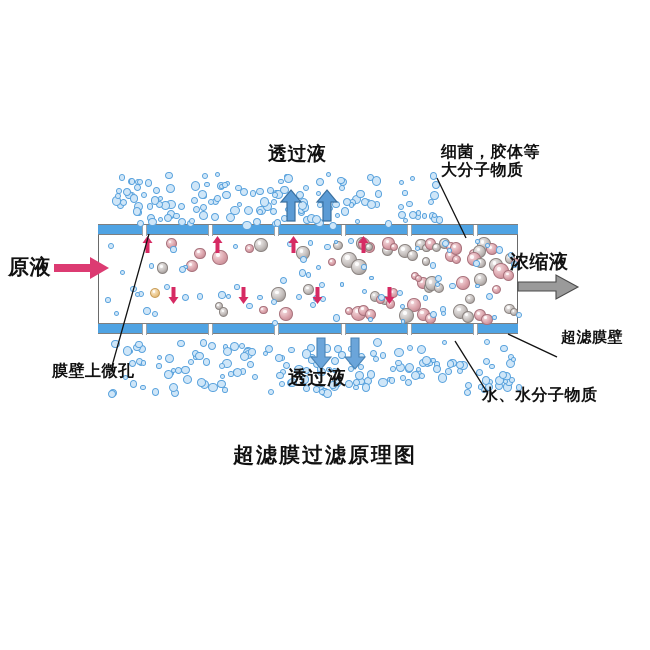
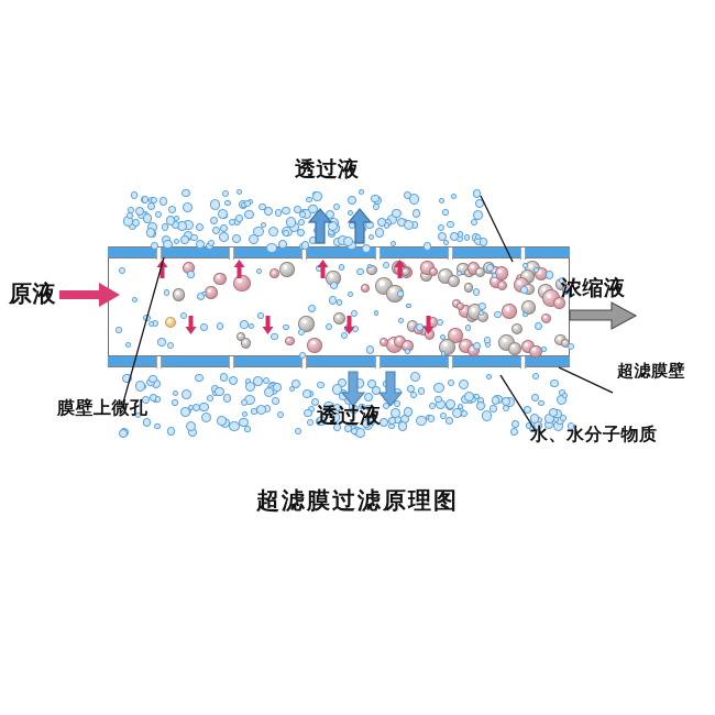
  原液
  透过液
  透过液
  浓缩液
- 细菌，胶体等
- 大分子物质
  膜壁上微孔
  超滤膜壁
  水、水分子物质
  超滤膜过滤原理图
